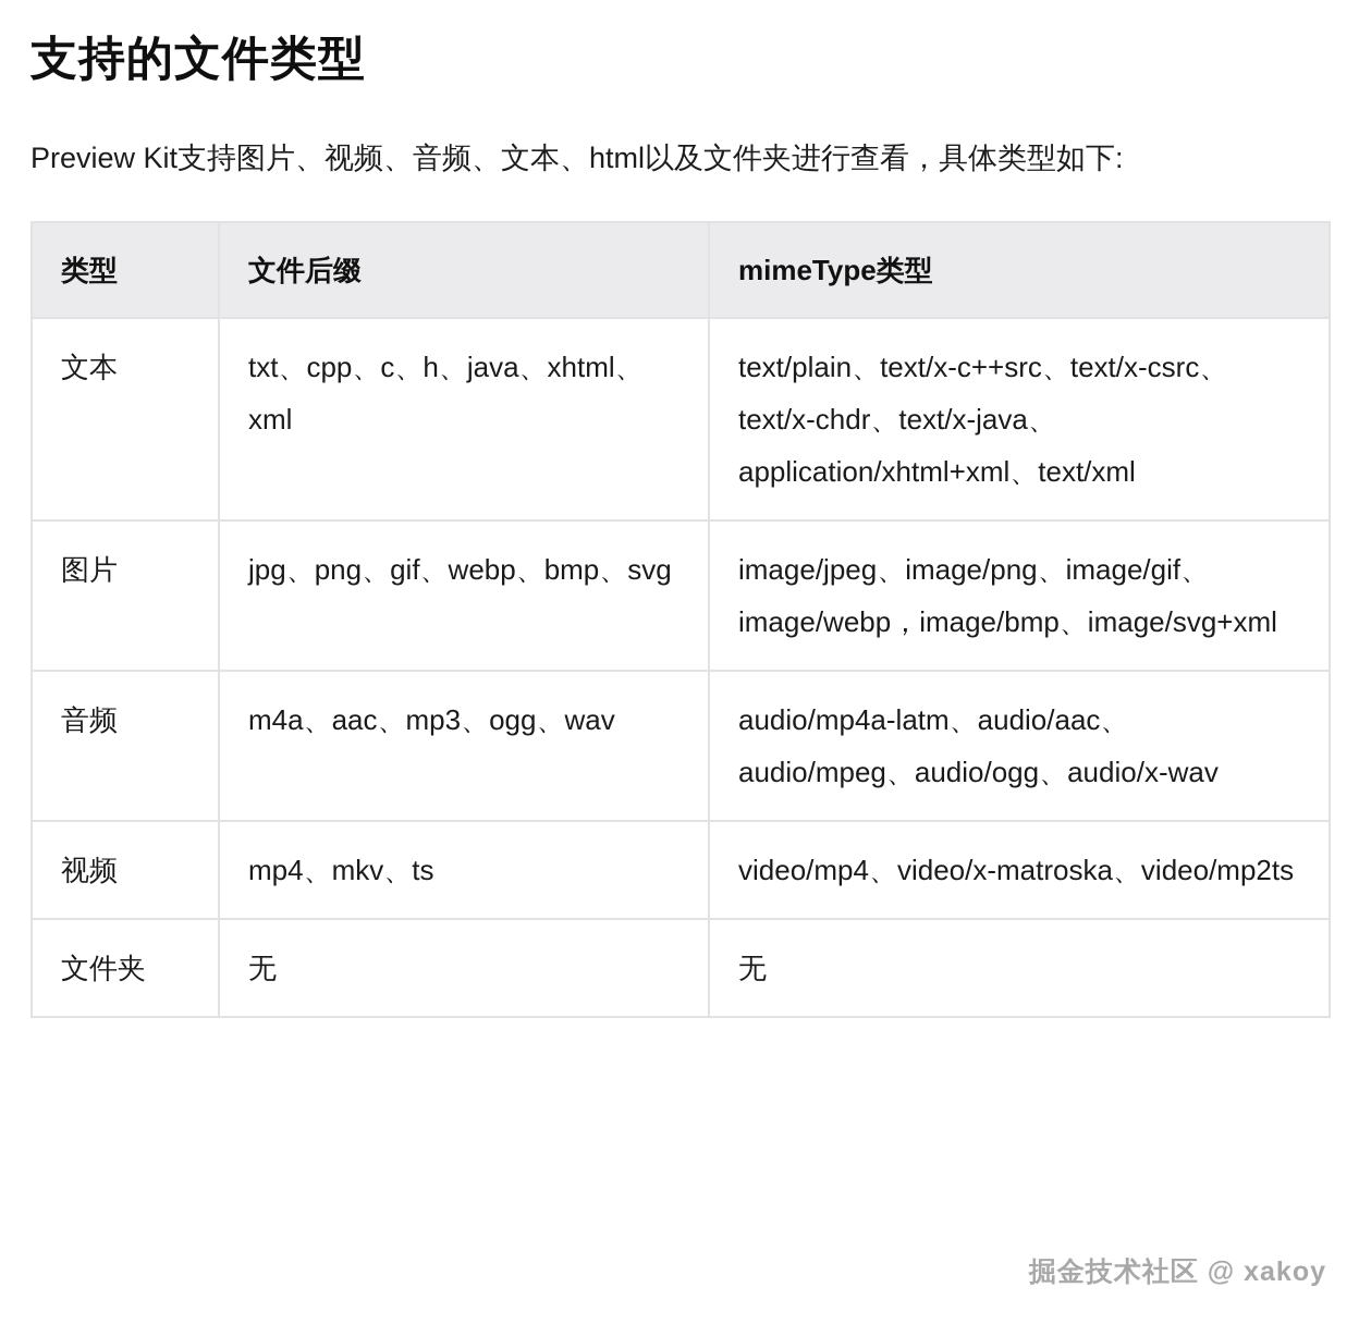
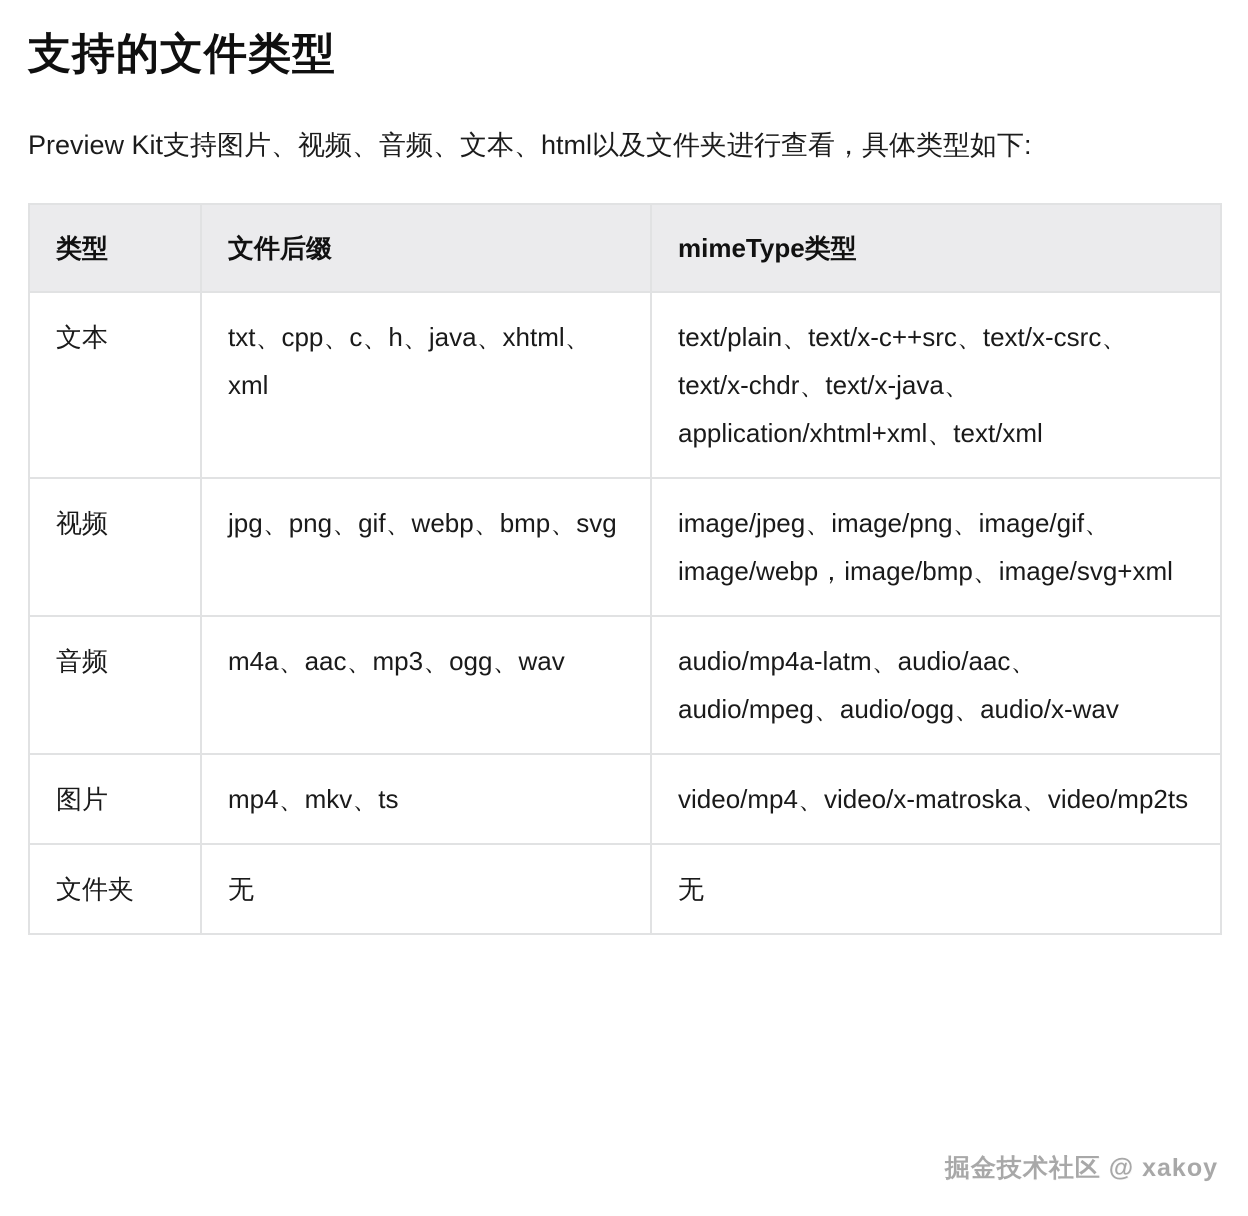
  支持的文件类型
  Preview Kit支持图片、视频、音频、文本、html以及文件夹进行查看，具体类型如下:
  类型	文件后缀	mimeType类型
  文本	txt、cpp、c、h、java、xhtml、xml	text/plain、text/x-c++src、text/x-csrc、text/x-chdr、text/x-java、application/xhtml+xml、text/xml
- 图片	jpg、png、gif、webp、bmp、svg	image/jpeg、image/png、image/gif、image/webp，image/bmp、image/svg+xml
+ 视频	jpg、png、gif、webp、bmp、svg	image/jpeg、image/png、image/gif、image/webp，image/bmp、image/svg+xml
  音频	m4a、aac、mp3、ogg、wav	audio/mp4a-latm、audio/aac、audio/mpeg、audio/ogg、audio/x-wav
- 视频	mp4、mkv、ts	video/mp4、video/x-matroska、video/mp2ts
+ 图片	mp4、mkv、ts	video/mp4、video/x-matroska、video/mp2ts
  文件夹	无	无
  掘金技术社区 @ xakoy
